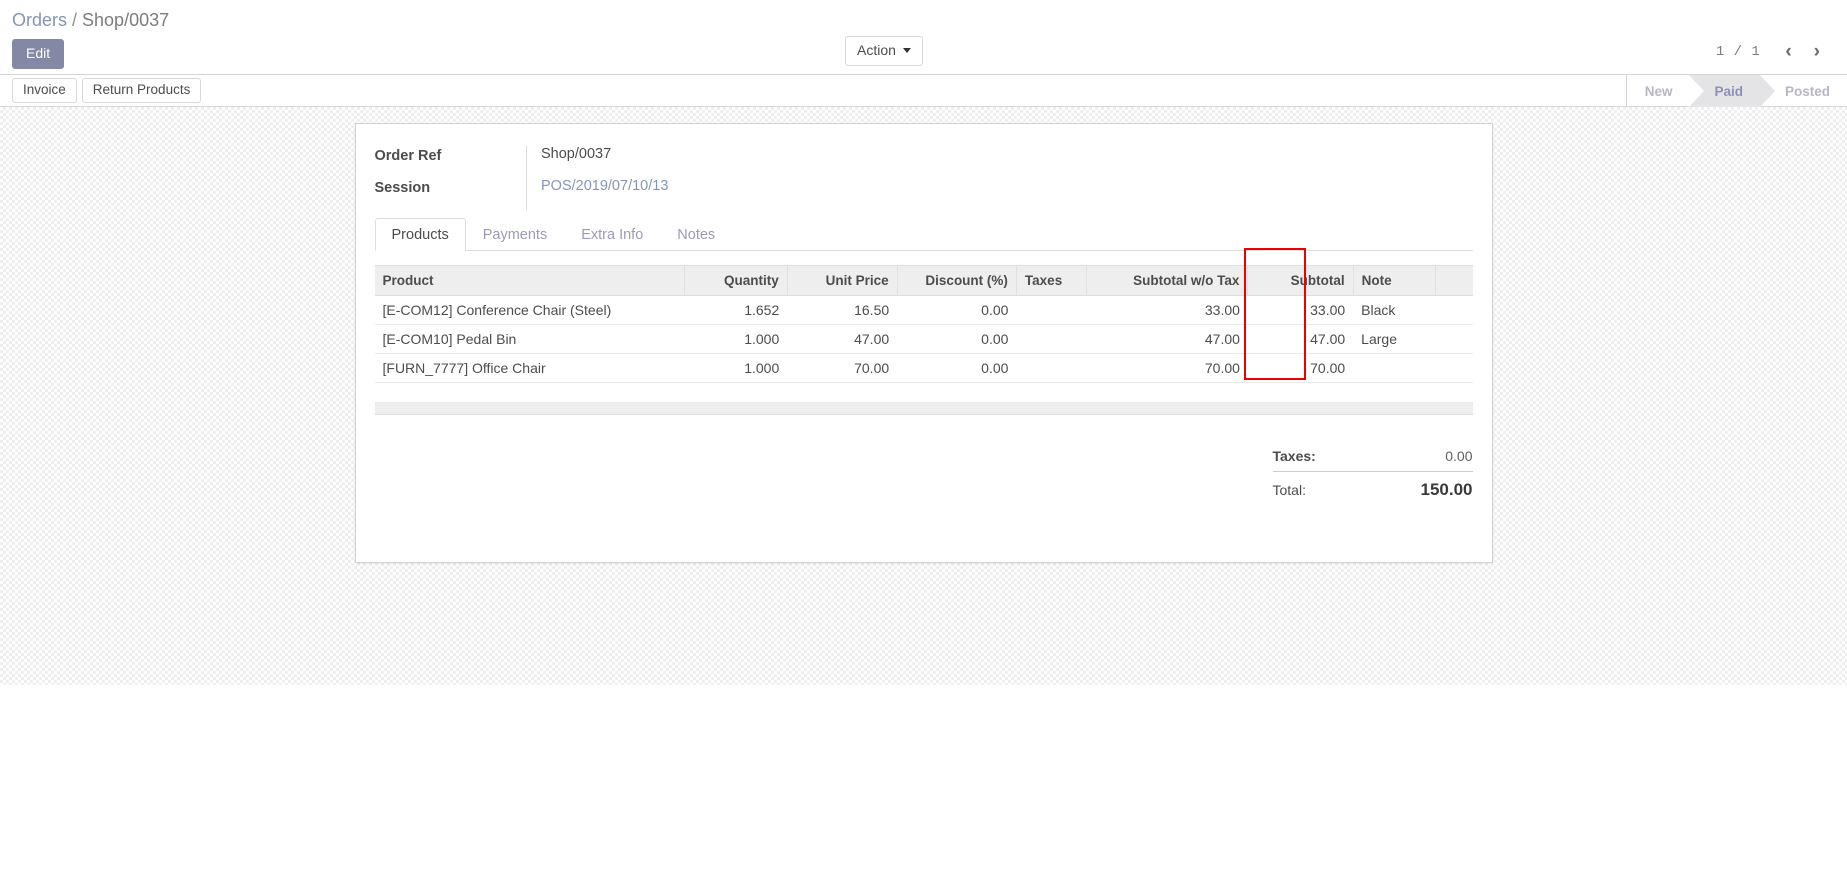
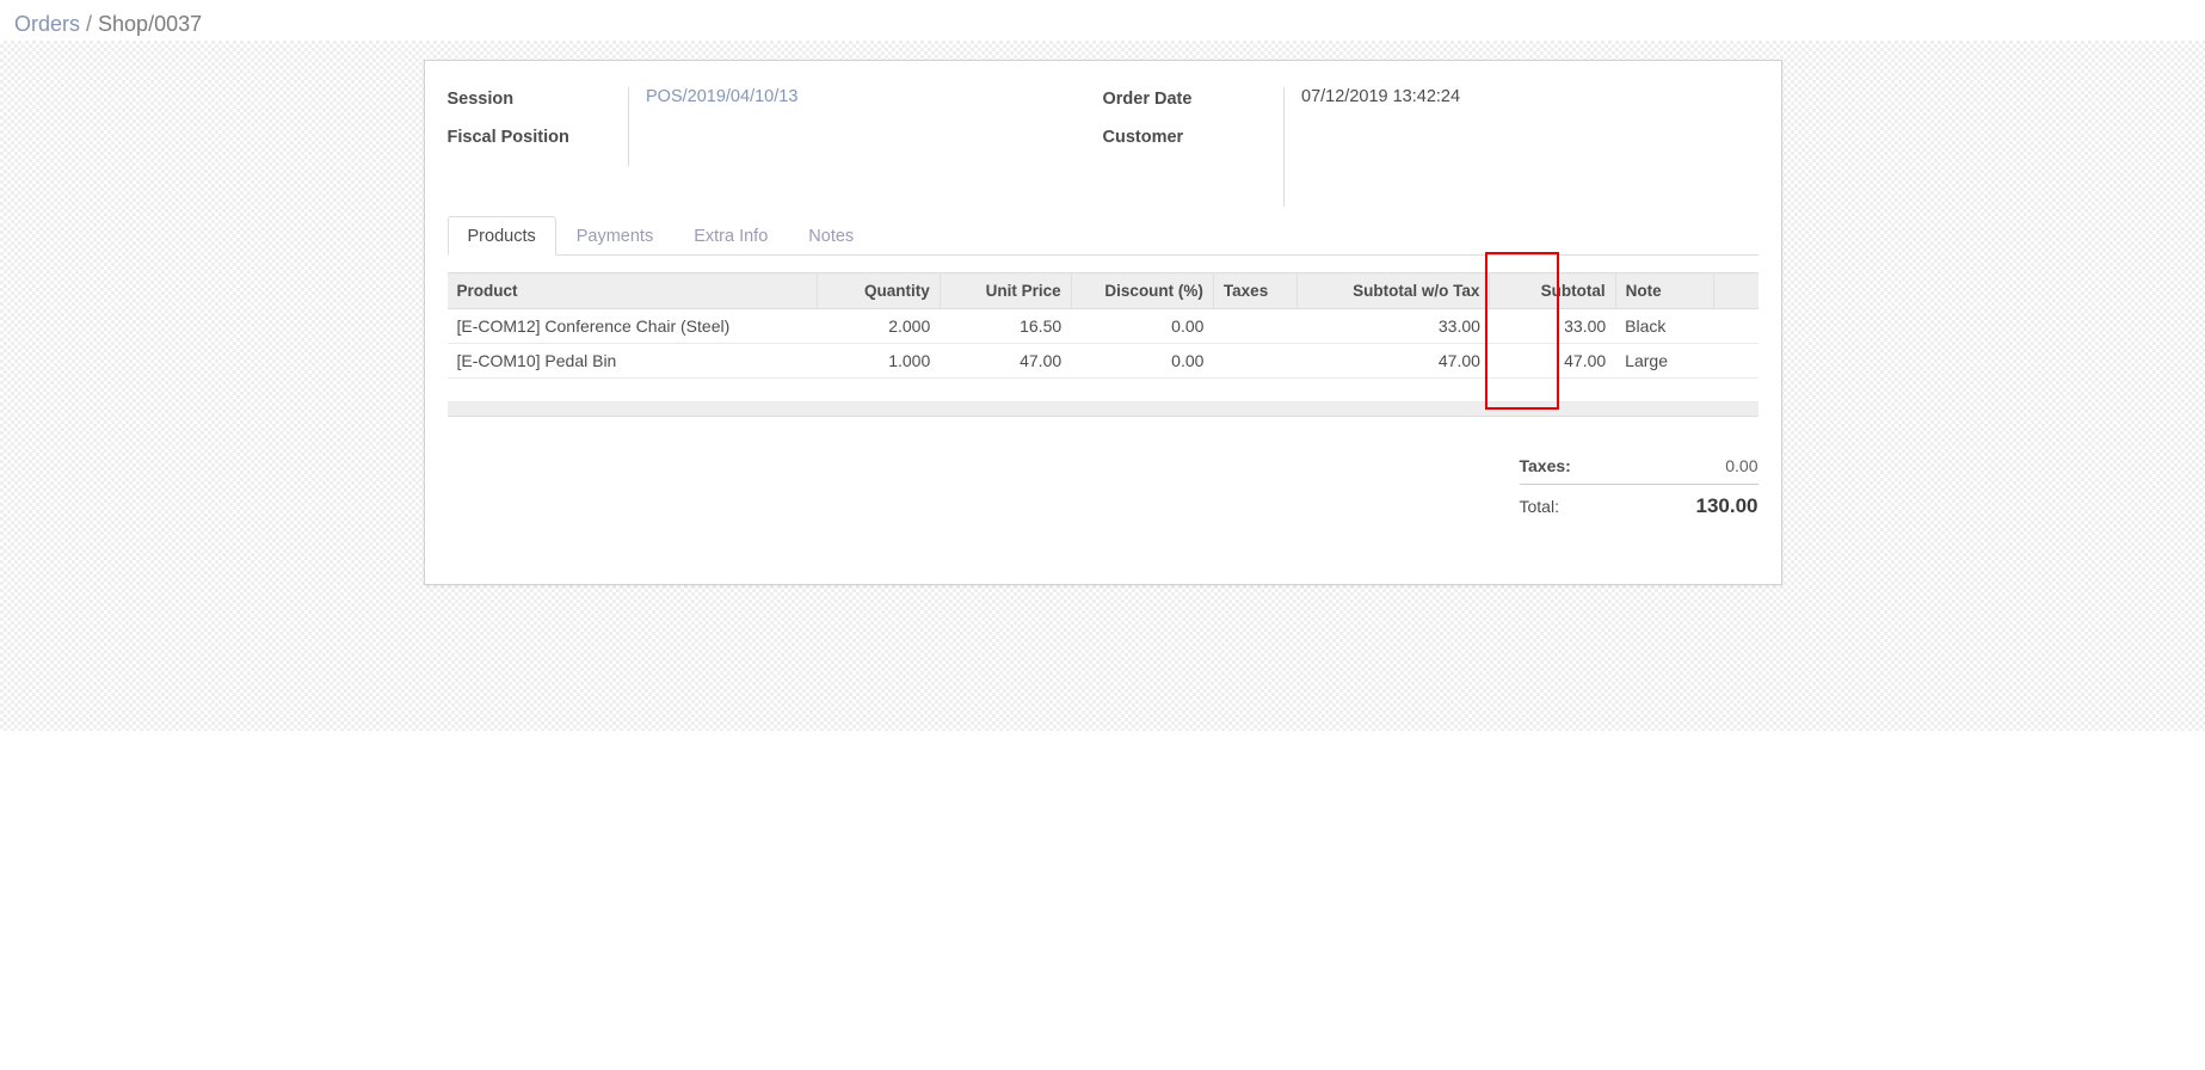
  Orders
  /
  Shop/0037
- Edit
- Action
- 1 / 1
- ‹
- ›
- Invoice
- Return Products
- New
- Paid
- Posted
- Order Ref	Shop/0037
- Session	POS/2019/07/10/13
+ Session	POS/2019/04/10/13
+ Fiscal Position
+ Order Date	07/12/2019 13:42:24
+ Customer
  Products
  Payments
  Extra Info
  Notes
  Product	Quantity	Unit Price	Discount (%)	Taxes	Subtotal w/o Tax	Subtotal	Note
- [E-COM12] Conference Chair (Steel)	1.652	16.50	0.00		33.00	33.00	Black
+ [E-COM12] Conference Chair (Steel)	2.000	16.50	0.00		33.00	33.00	Black
  [E-COM10] Pedal Bin	1.000	47.00	0.00		47.00	47.00	Large
- [FURN_7777] Office Chair	1.000	70.00	0.00		70.00	70.00
  Taxes:
  0.00
  Total:
- 150.00
+ 130.00
